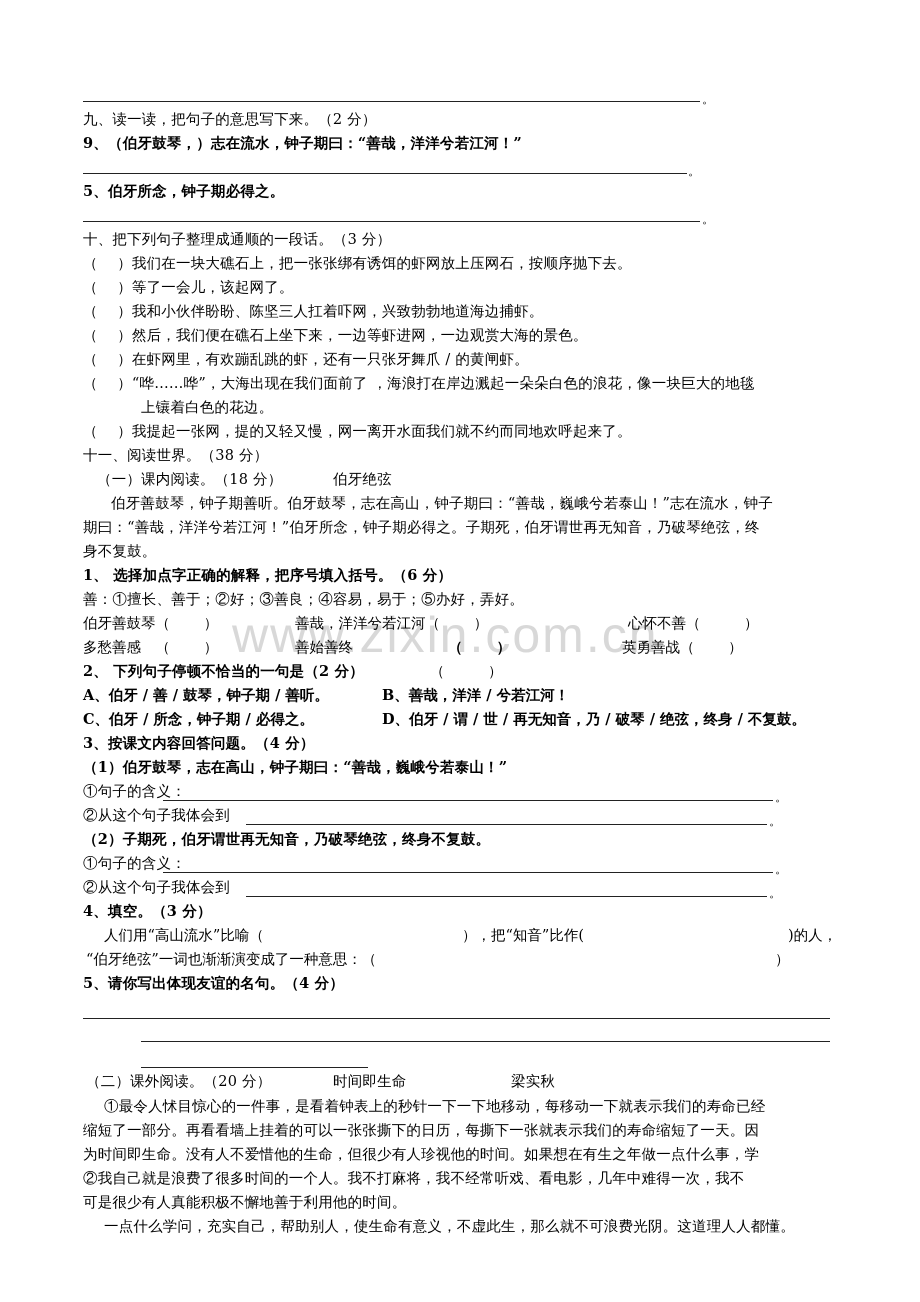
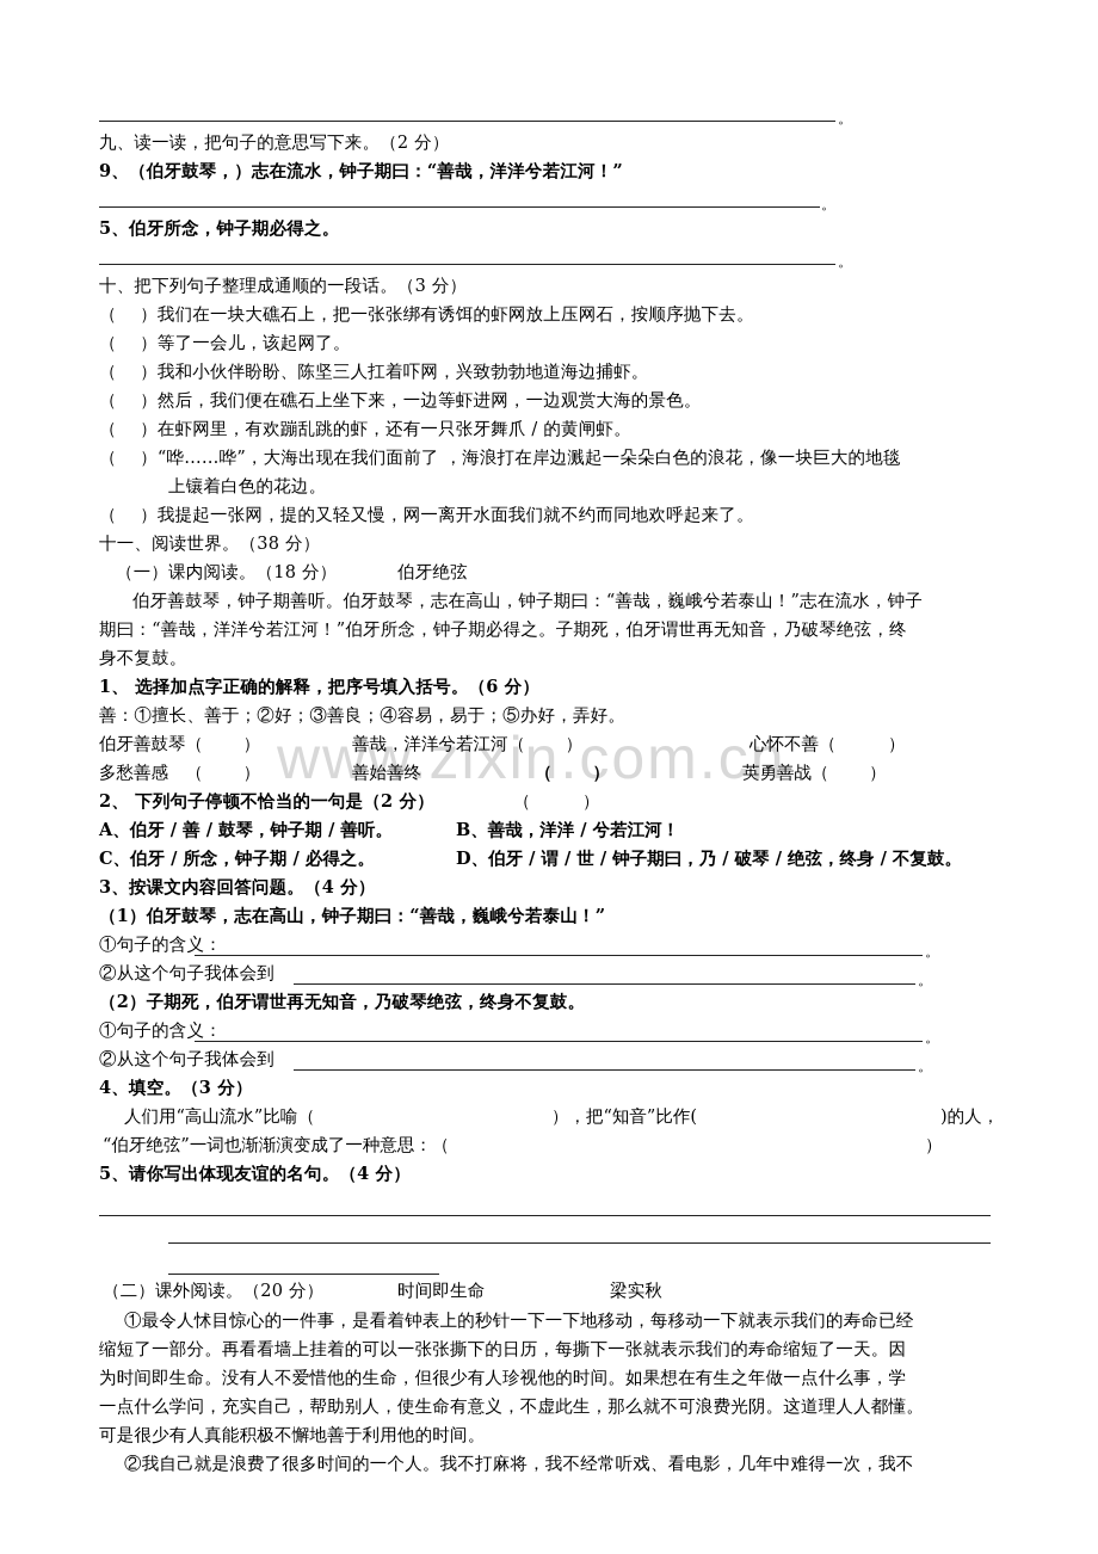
  www.zixin.com.cn
  。
  九、读一读，把句子的意思写下来。（2 分）
  9、（伯牙鼓琴，）志在流水，钟子期曰：“善哉，洋洋兮若江河！”
  。
  5、伯牙所念，钟子期必得之。
  。
  十、把下列句子整理成通顺的一段话。（3 分）
  （ ）我们在一块大礁石上，把一张张绑有诱饵的虾网放上压网石，按顺序抛下去。
  （ ）等了一会儿，该起网了。
  （ ）我和小伙伴盼盼、陈坚三人扛着吓网，兴致勃勃地道海边捕虾。
  （ ）然后，我们便在礁石上坐下来，一边等虾进网，一边观赏大海的景色。
  （ ）在虾网里，有欢蹦乱跳的虾，还有一只张牙舞爪 / 的黄闸虾。
  （ ）“哗……哗”，大海出现在我们面前了 ，海浪打在岸边溅起一朵朵白色的浪花，像一块巨大的地毯
  上镶着白色的花边。
  （ ）我提起一张网，提的又轻又慢，网一离开水面我们就不约而同地欢呼起来了。
  十一、阅读世界。（38 分）
  （一）课内阅读。（18 分）
  伯牙绝弦
  伯牙善鼓琴，钟子期善听。伯牙鼓琴，志在高山，钟子期曰：“善哉，巍峨兮若泰山！”志在流水，钟子
  期曰：“善哉，洋洋兮若江河！”伯牙所念，钟子期必得之。子期死，伯牙谓世再无知音，乃破琴绝弦，终
  身不复鼓。
  1、 选择加点字正确的解释，把序号填入括号。（6 分）
  善：①擅长、善于；②好；③善良；④容易，易于；⑤办好，弄好。
  伯牙善鼓琴（ ）
  善哉，洋洋兮若江河（ ）
  心怀不善（ ）
  多愁善感 （ ）
  善始善终
  （ ）
  英勇善战（ ）
  2、 下列句子停顿不恰当的一句是（2 分）
  （ ）
  A、伯牙 / 善 / 鼓琴，钟子期 / 善听。
  B、善哉，洋洋 / 兮若江河！
  C、伯牙 / 所念，钟子期 / 必得之。
- D、伯牙 / 谓 / 世 / 再无知音，乃 / 破琴 / 绝弦，终身 / 不复鼓。
+ D、伯牙 / 谓 / 世 / 钟子期曰，乃 / 破琴 / 绝弦，终身 / 不复鼓。
  3、按课文内容回答问题。（4 分）
  （1）伯牙鼓琴，志在高山，钟子期曰：“善哉，巍峨兮若泰山！”
  ①句子的含义：
  。
  ②从这个句子我体会到
  。
  （2）子期死，伯牙谓世再无知音，乃破琴绝弦，终身不复鼓。
  ①句子的含义：
  。
  ②从这个句子我体会到
  。
  4、填空。（3 分）
  人们用“高山流水”比喻（
  ），把“知音”比作(
  )的人，
  “伯牙绝弦”一词也渐渐演变成了一种意思：（
  ）
  5、请你写出体现友谊的名句。（4 分）
  （二）课外阅读。（20 分）
  时间即生命
  梁实秋
  ①最令人怵目惊心的一件事，是看着钟表上的秒针一下一下地移动，每移动一下就表示我们的寿命已经
  缩短了一部分。再看看墙上挂着的可以一张张撕下的日历，每撕下一张就表示我们的寿命缩短了一天。因
  为时间即生命。没有人不爱惜他的生命，但很少有人珍视他的时间。如果想在有生之年做一点什么事，学
- ②我自己就是浪费了很多时间的一个人。我不打麻将，我不经常听戏、看电影，几年中难得一次，我不
+ 一点什么学问，充实自己，帮助别人，使生命有意义，不虚此生，那么就不可浪费光阴。这道理人人都懂。
  可是很少有人真能积极不懈地善于利用他的时间。
- 一点什么学问，充实自己，帮助别人，使生命有意义，不虚此生，那么就不可浪费光阴。这道理人人都懂。
+ ②我自己就是浪费了很多时间的一个人。我不打麻将，我不经常听戏、看电影，几年中难得一次，我不
